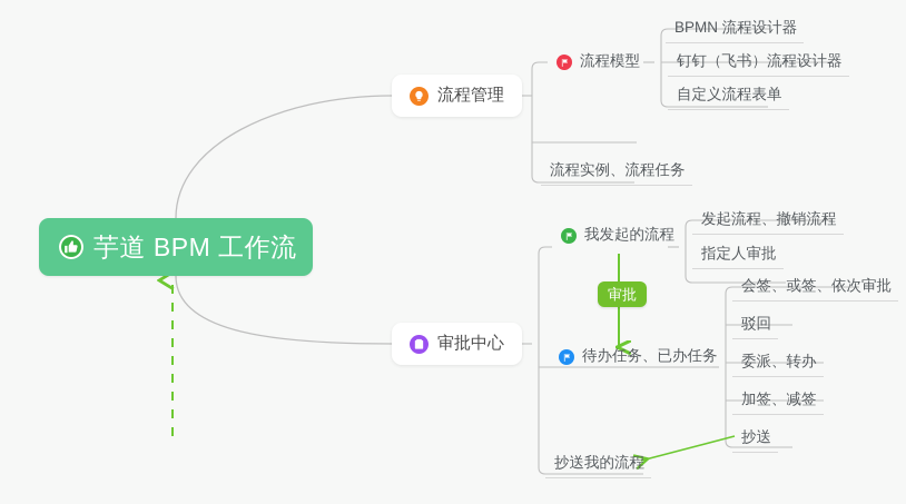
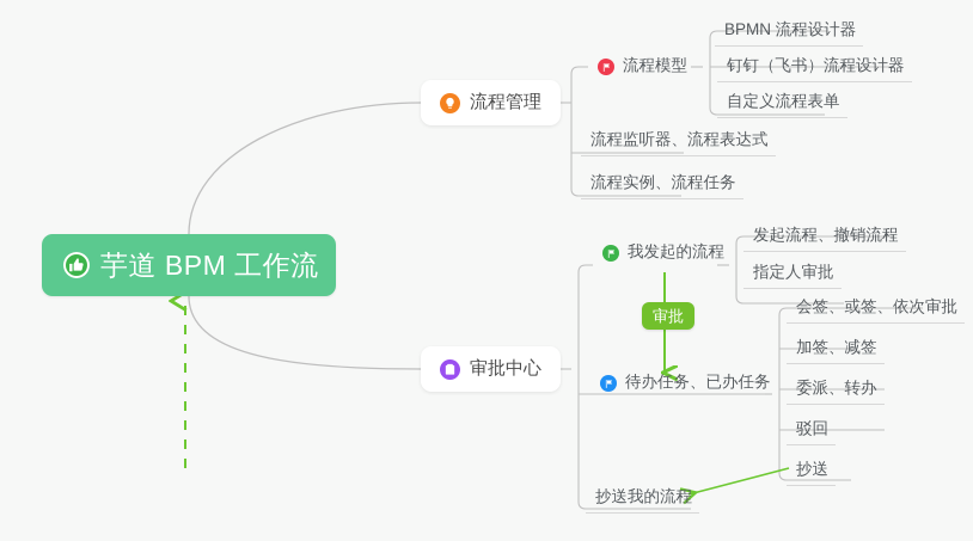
  芋道 BPM 工作流
  流程管理
  流程模型
  BPMN 流程设计器
  钉钉（飞书）流程设计器
  自定义流程表单
+ 流程监听器、流程表达式
  流程实例、流程任务
  审批中心
  我发起的流程
  发起流程、撤销流程
  指定人审批
  审批
  待办任务、已办任务
  会签、或签、依次审批
- 驳回
+ 加签、减签
  委派、转办
- 加签、减签
+ 驳回
  抄送
  抄送我的流程
